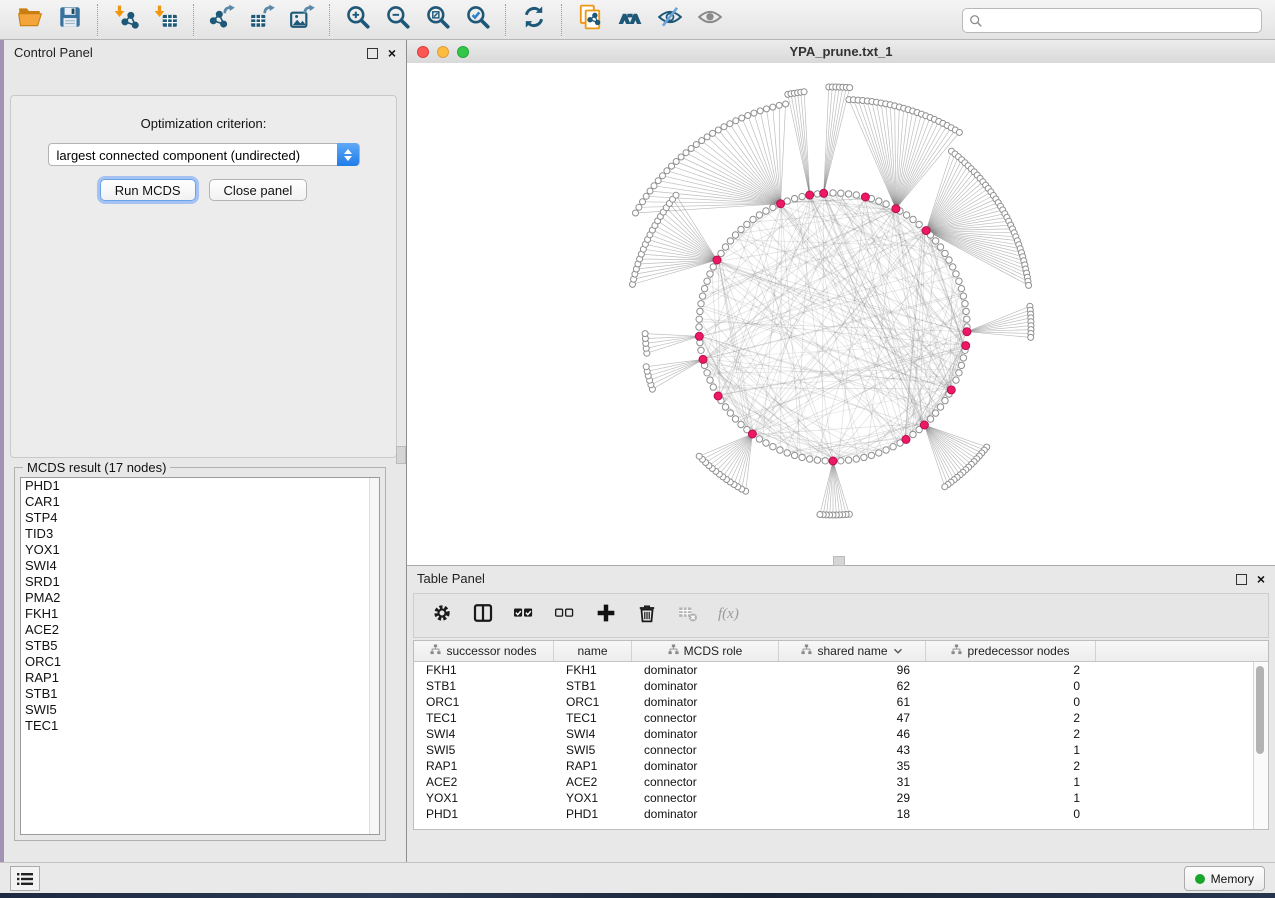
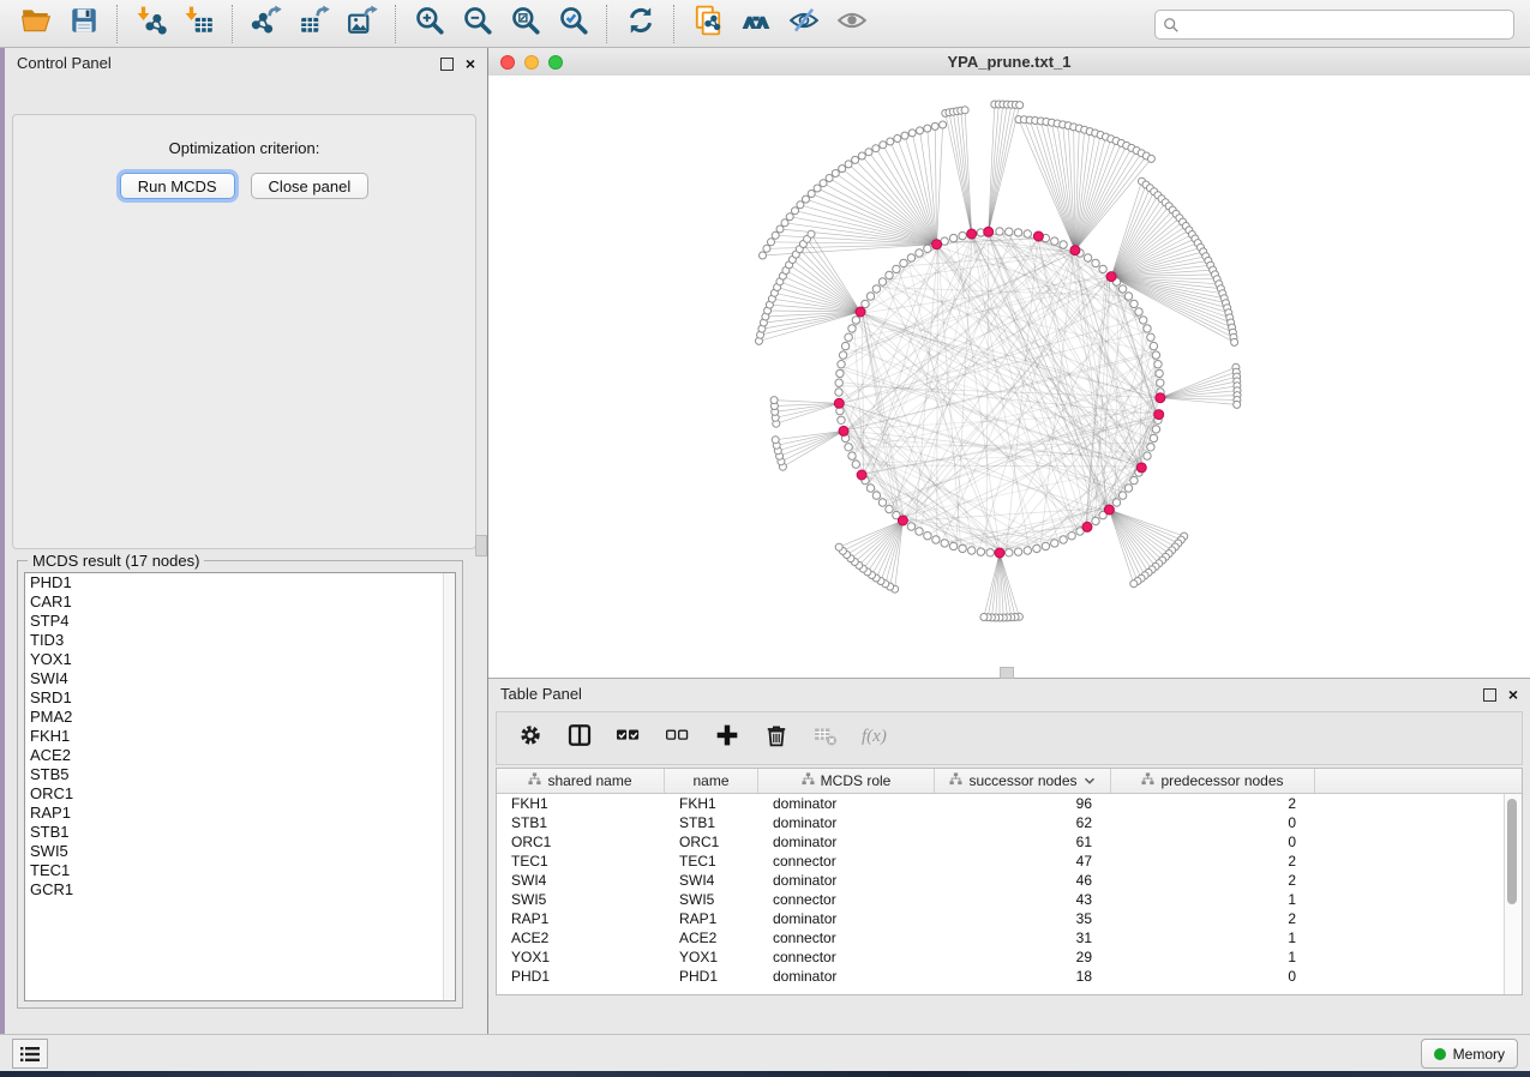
  Control Panel
  Optimization criterion:
- largest connected component (undirected)
  Run MCDS
  Close panel
  MCDS result (17 nodes)
  PHD1
  CAR1
  STP4
  TID3
  YOX1
  SWI4
  SRD1
  PMA2
  FKH1
  ACE2
  STB5
  ORC1
  RAP1
  STB1
  SWI5
  TEC1
+ GCR1
  YPA_prune.txt_1
  Table Panel
  f(x)
- successor nodes
+ shared name
  name
  MCDS role
- shared name
+ successor nodes
  predecessor nodes
  FKH1
  FKH1
  dominator
  96
  2
  STB1
  STB1
  dominator
  62
  0
  ORC1
  ORC1
  dominator
  61
  0
  TEC1
  TEC1
  connector
  47
  2
  SWI4
  SWI4
  dominator
  46
  2
  SWI5
  SWI5
  connector
  43
  1
  RAP1
  RAP1
  dominator
  35
  2
  ACE2
  ACE2
  connector
  31
  1
  YOX1
  YOX1
  connector
  29
  1
  PHD1
  PHD1
  dominator
  18
  0
  Memory
